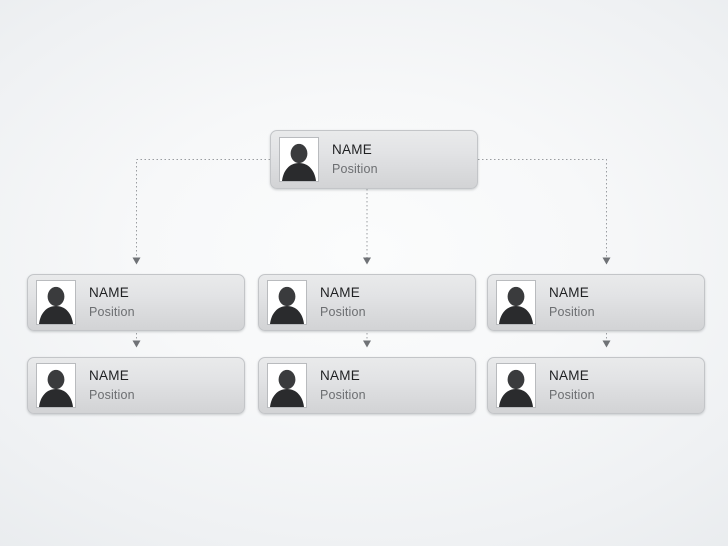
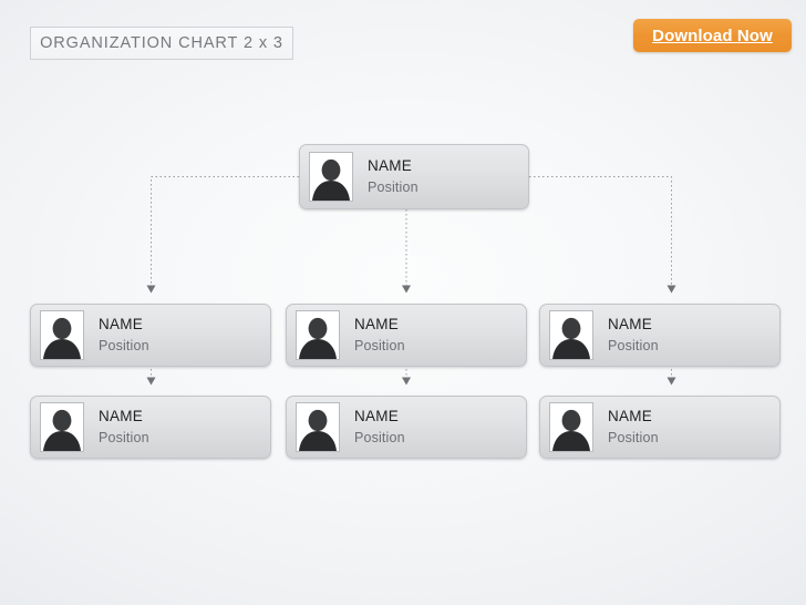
+ ORGANIZATION CHART 2 x 3
+ Download Now
  NAME
  Position
  NAME
  Position
  NAME
  Position
  NAME
  Position
  NAME
  Position
  NAME
  Position
  NAME
  Position
